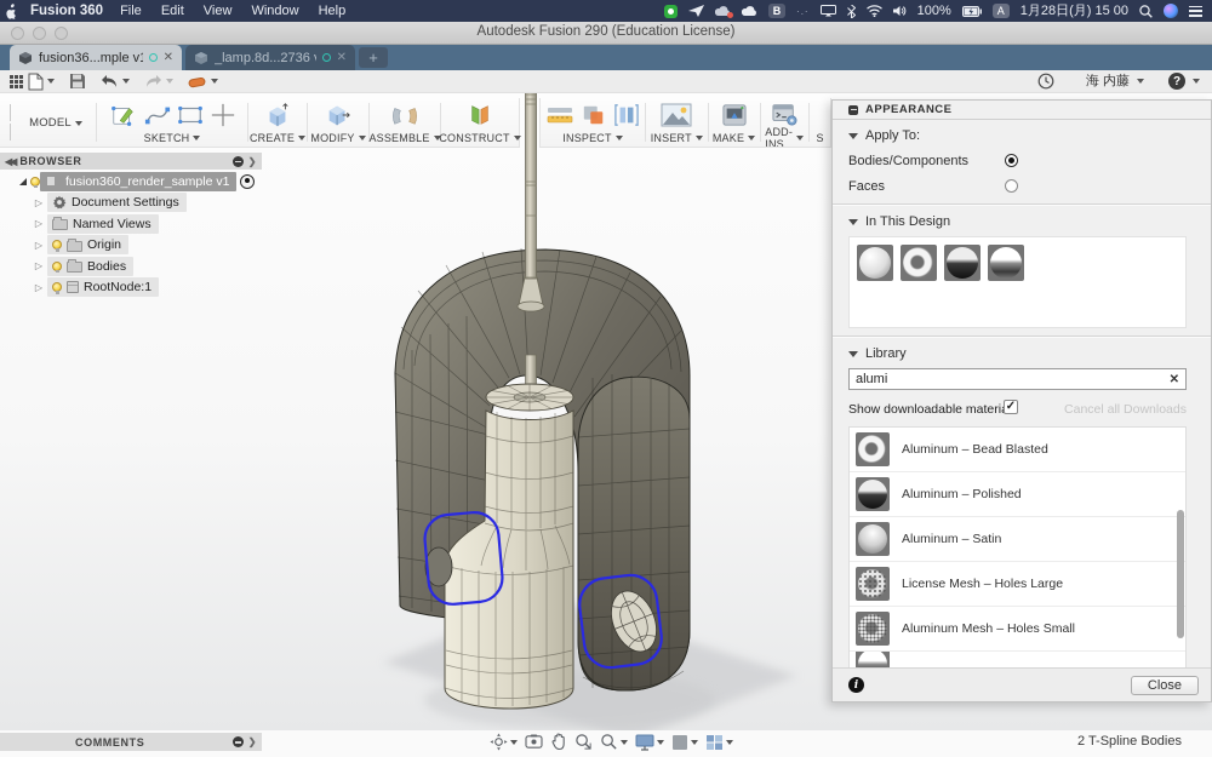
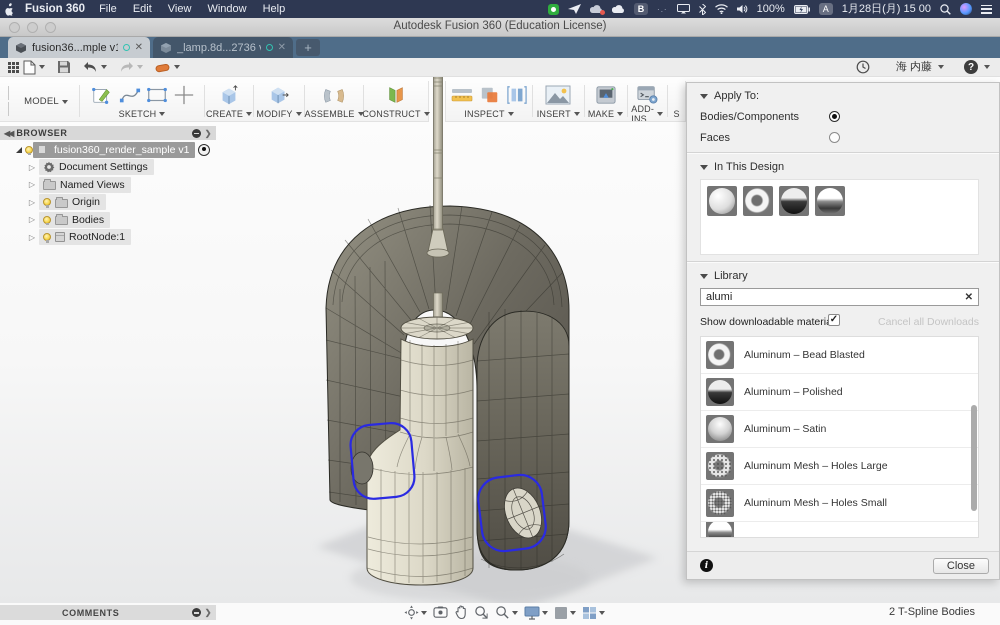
  Fusion 360
  File
  Edit
  View
  Window
  Help
  B
  ·.·
  100%
  A
  1月28日(月) 15 00
- Autodesk Fusion 290 (Education License)
+ Autodesk Fusion 360 (Education License)
  fusion36...mple v
  ✕
  _lamp.8d...2736
  ✕
  +
  海 内藤
  ?
  MODEL
  SKETCH
  CREATE
  MODIFY
  ASSEMBLE
  CONSTRUCT
  INSPECT
  INSERT
  MAKE
  ADD-INS
  S
  ◀◀
  BROWSER
  ❯
  fusion360_render_sample v1
  ▷
  Document Settings
  ▷
  Named Views
  ▷
  Origin
  ▷
  Bodies
  ▷
  RootNode:1
  COMMENTS
  ❯
  2 T-Spline Bodies
- APPEARANCE
  Apply To:
  Bodies/Components
  Faces
  In This Design
  Library
  alumi
  ✕
  Show downloadable materi
  ✓
  Cancel all Downloads
  Aluminum – Bead Blasted
  Aluminum – Polished
  Aluminum – Satin
- License Mesh – Holes Large
+ Aluminum Mesh – Holes Large
  Aluminum Mesh – Holes Small
  i
  Close
